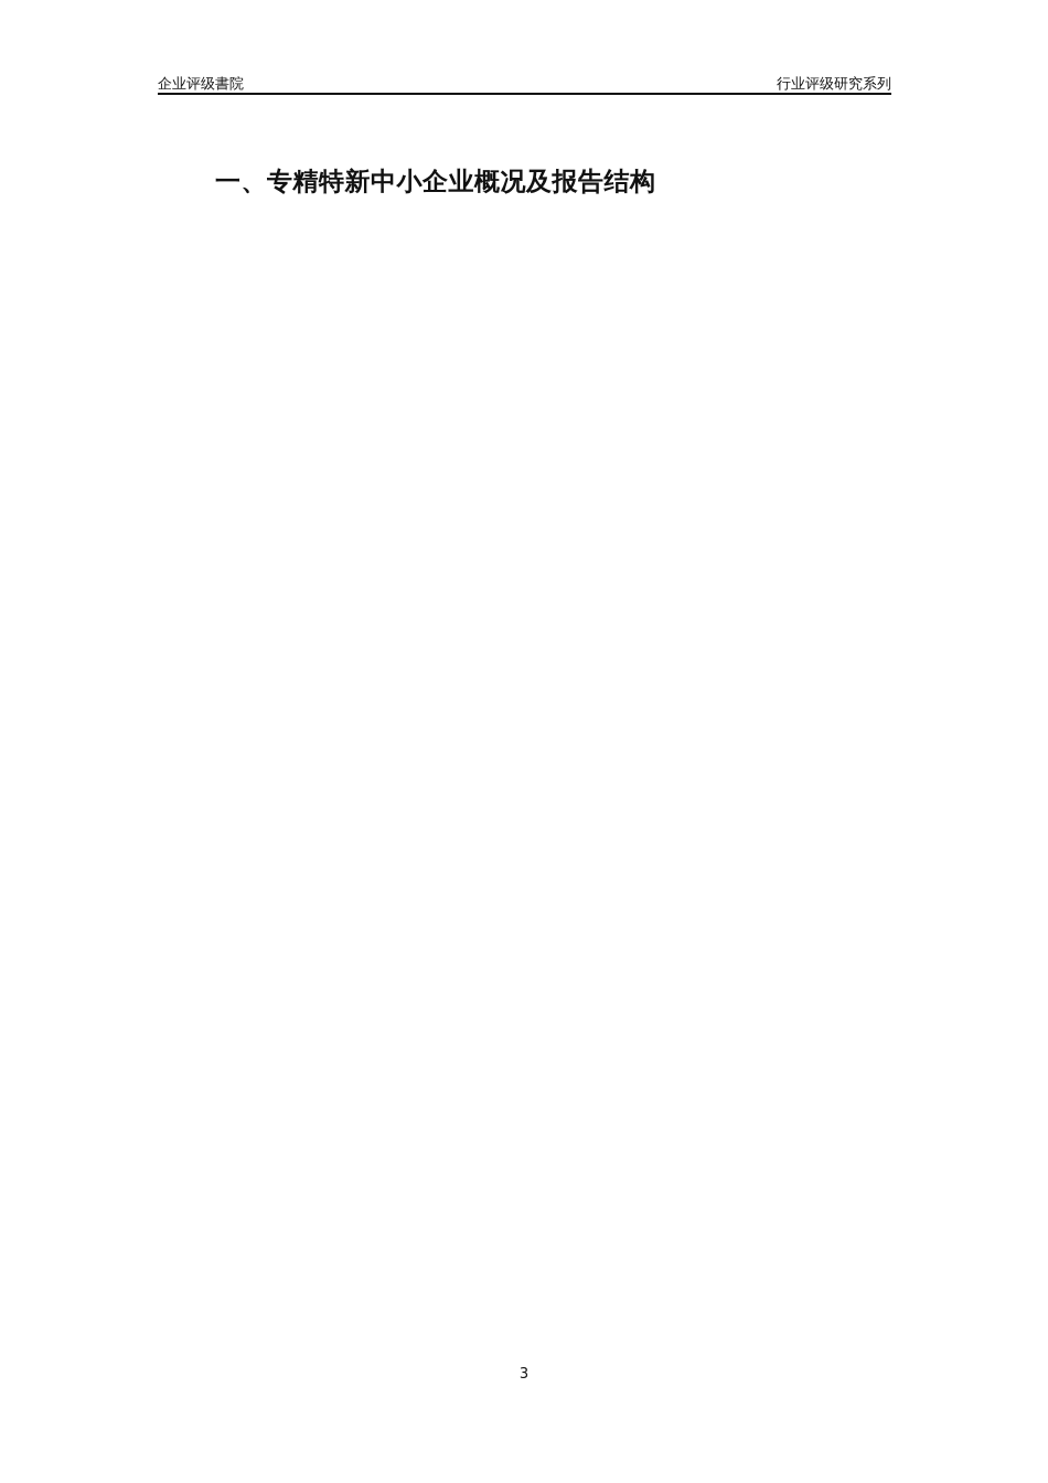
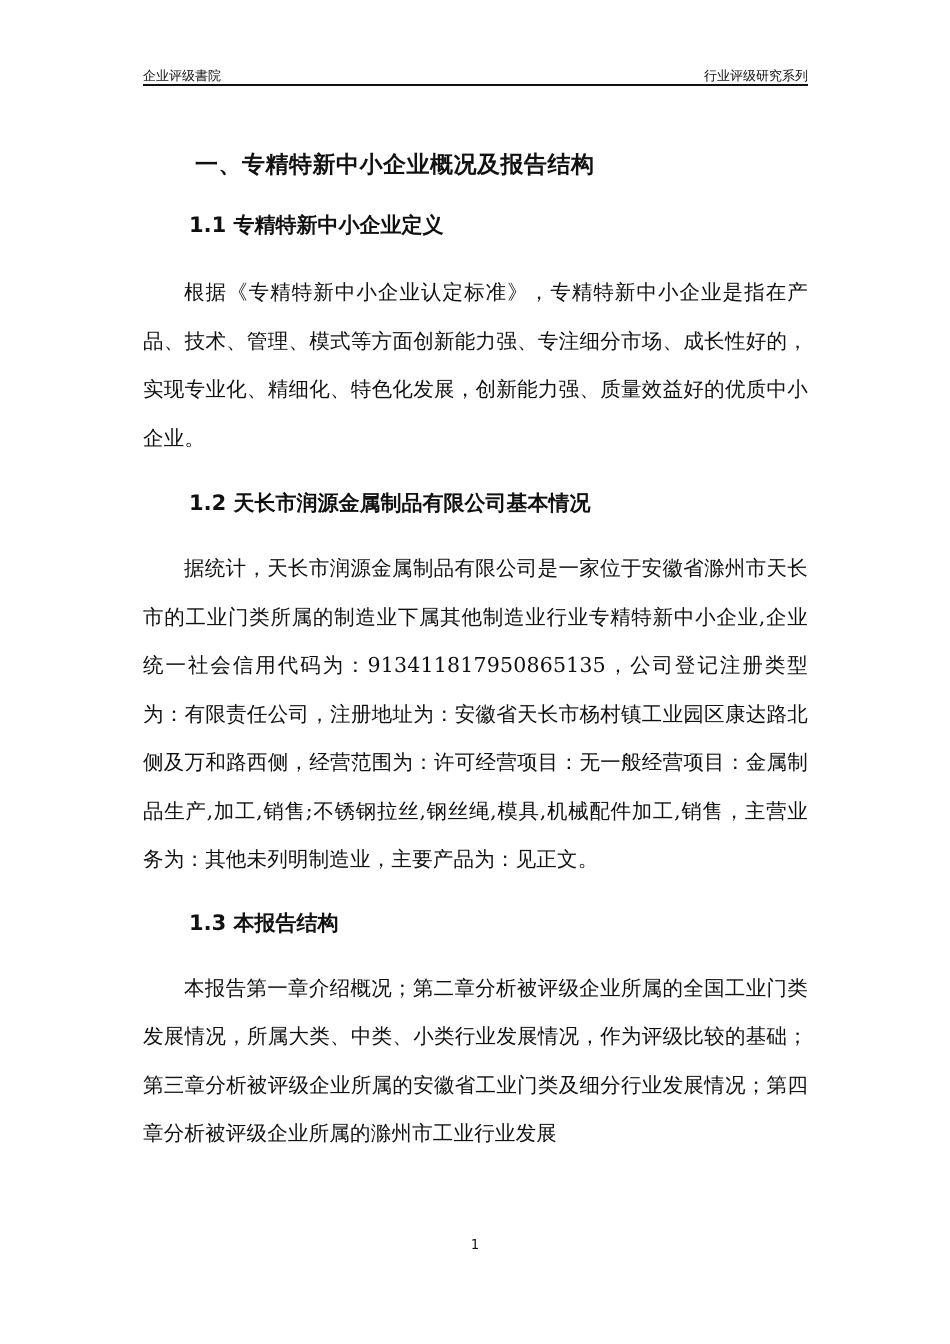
  企业评级書院
  行业评级研究系列
  一、专精特新中小企业概况及报告结构
+ 1.1 专精特新中小企业定义
+ 根据《专精特新中小企业认定标准》，专精特新中小企业是指在产品、技术、管理、模式等方面创新能力强、专注细分市场、成长性好的，实现专业化、精细化、特色化发展，创新能力强、质量效益好的优质中小企业。
+ 1.2 天长市润源金属制品有限公司基本情况
+ 据统计，天长市润源金属制品有限公司是一家位于安徽省滁州市天长市的工业门类所属的制造业下属其他制造业行业专精特新中小企业,企业统一社会信用代码为：913411817950865135，公司登记注册类型为：有限责任公司，注册地址为：安徽省天长市杨村镇工业园区康达路北侧及万和路西侧，经营范围为：许可经营项目：无一般经营项目：金属制品生产,加工,销售;不锈钢拉丝,钢丝绳,模具,机械配件加工,销售，主营业务为：其他未列明制造业，主要产品为：见正文。
+ 1.3 本报告结构
+ 本报告第一章介绍概况；第二章分析被评级企业所属的全国工业门类发展情况，所属大类、中类、小类行业发展情况，作为评级比较的基础；第三章分析被评级企业所属的安徽省工业门类及细分行业发展情况；第四章分析被评级企业所属的滁州市工业行业发展
- 3
+ 1
